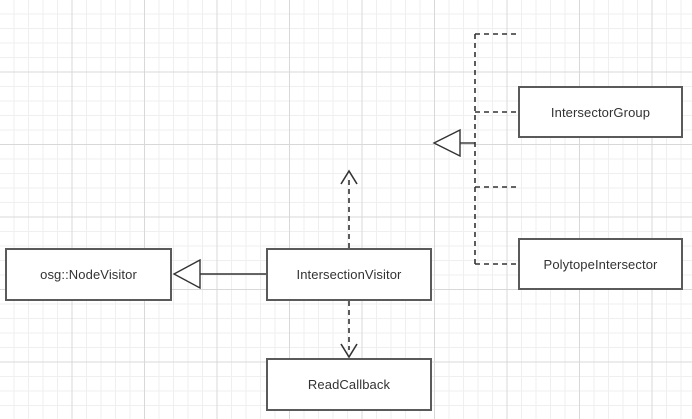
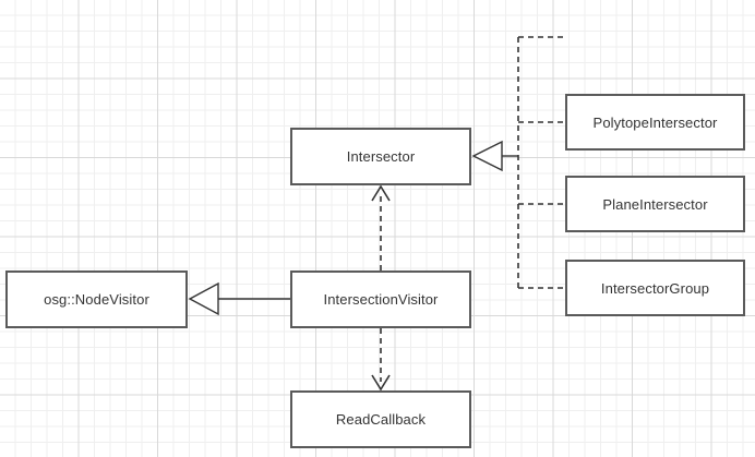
+ Intersector
- IntersectorGroup
+ PolytopeIntersector
+ PlaneIntersector
- PolytopeIntersector
+ IntersectorGroup
  osg::NodeVisitor
  IntersectionVisitor
  ReadCallback
